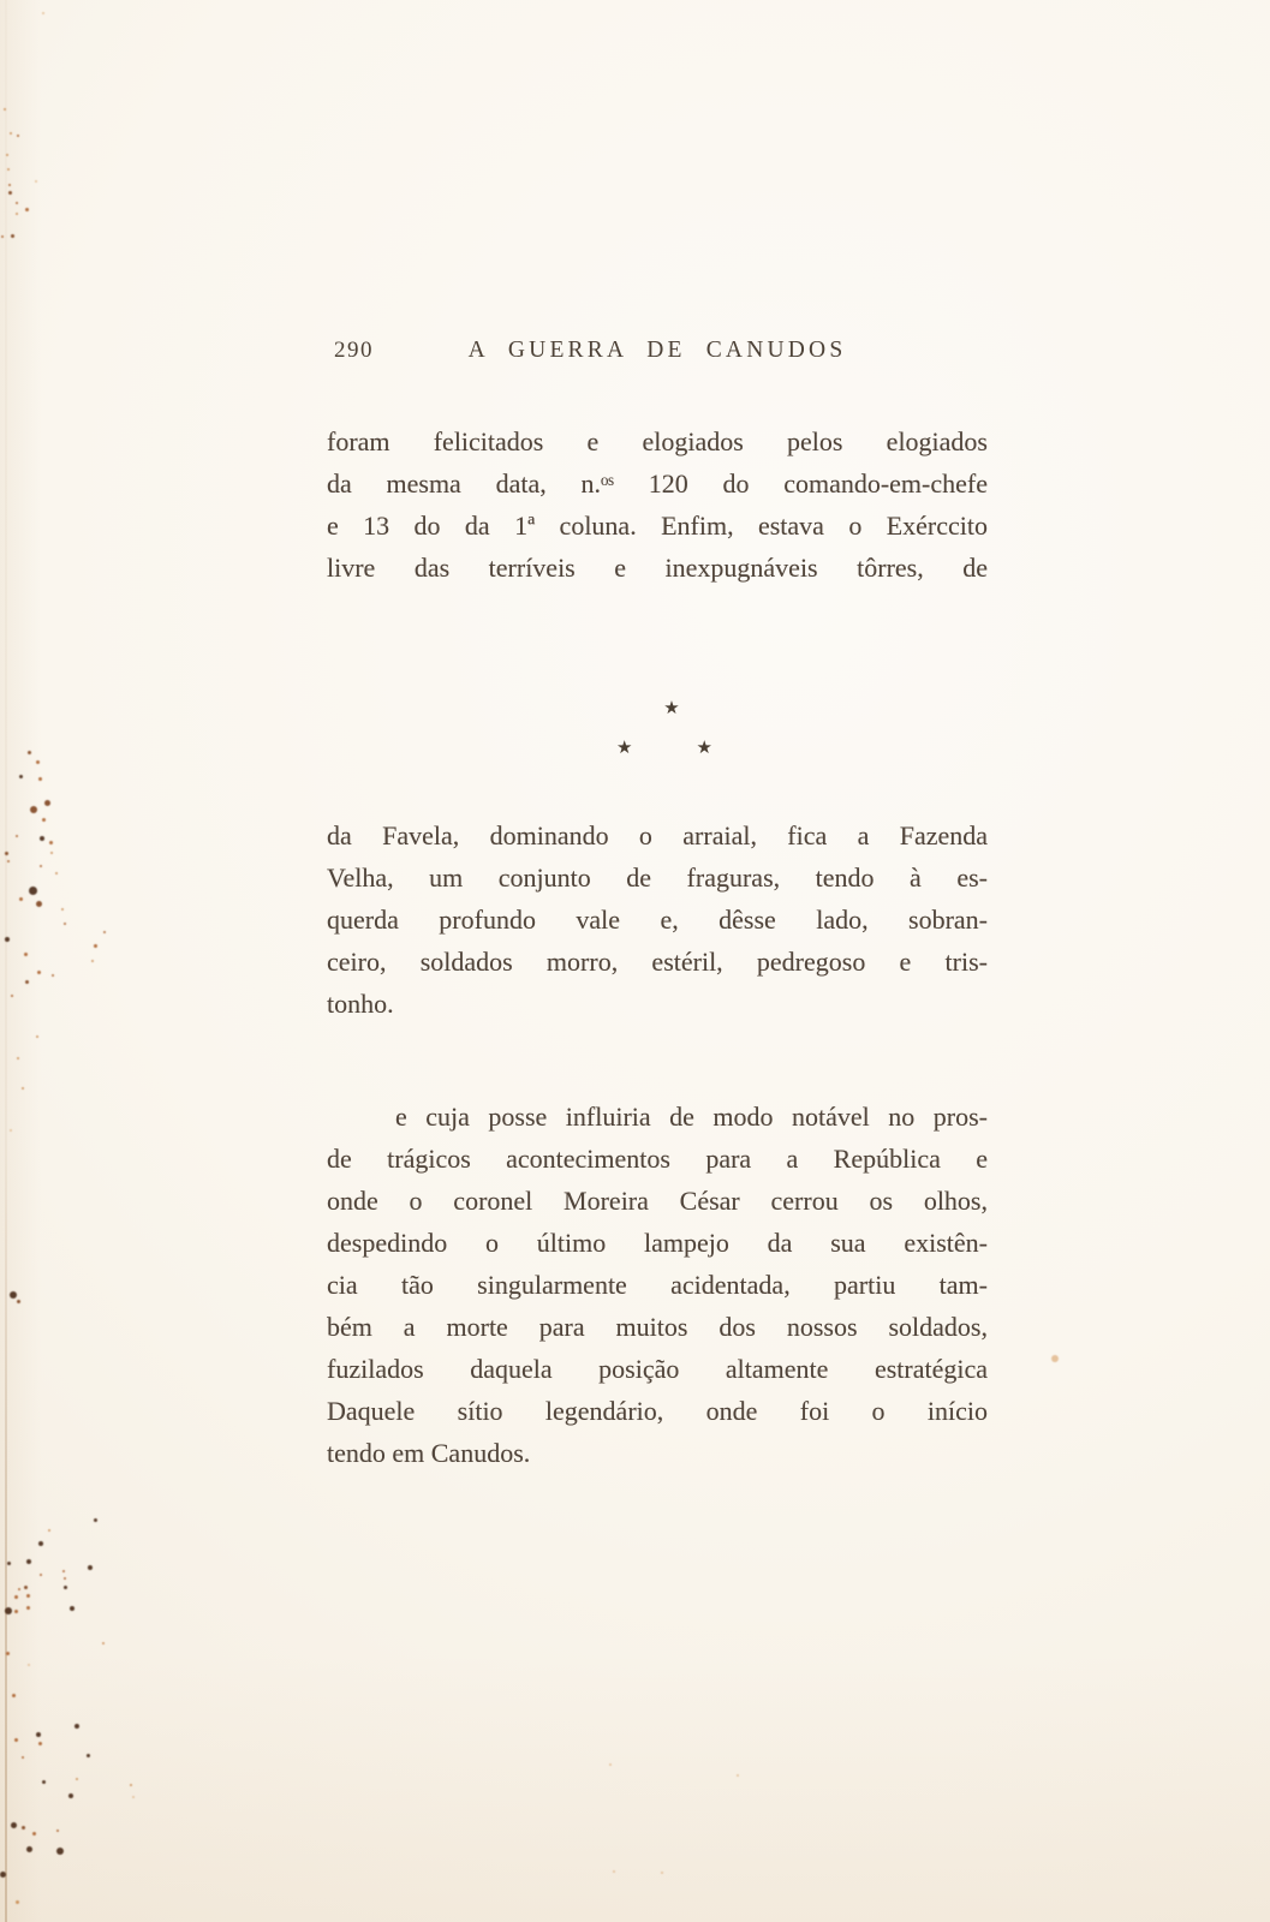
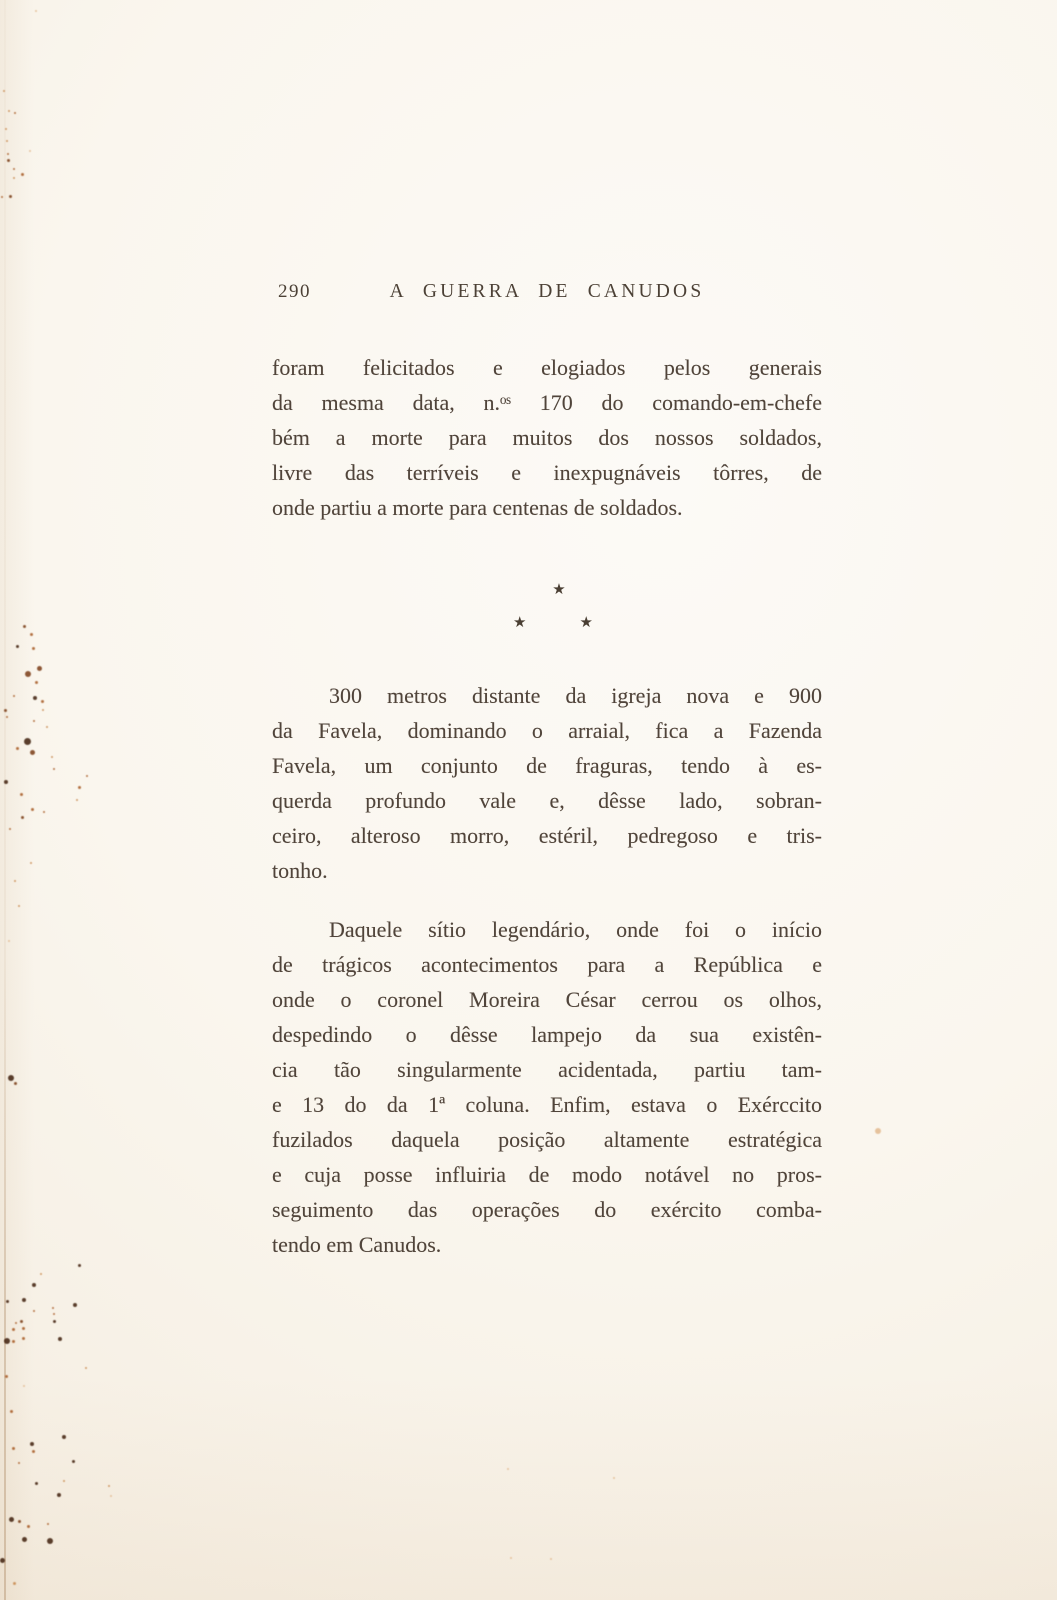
  290
  A GUERRA DE CANUDOS
- foram felicitados e elogiados pelos elogiados
+ foram felicitados e elogiados pelos generais
- da mesma data, n.ᵒˢ 120 do comando-em-chefe
+ da mesma data, n.ᵒˢ 170 do comando-em-chefe
- e 13 do da 1ª coluna. Enfim, estava o Exérccito
+ bém a morte para muitos dos nossos soldados,
  livre das terríveis e inexpugnáveis tôrres, de
+ onde partiu a morte para centenas de soldados.
  ★
  ★
  ★
+ 300 metros distante da igreja nova e 900
  da Favela, dominando o arraial, fica a Fazenda
- Velha, um conjunto de fraguras, tendo à es-
+ Favela, um conjunto de fraguras, tendo à es-
  querda profundo vale e, dêsse lado, sobran-
- ceiro, soldados morro, estéril, pedregoso e tris-
+ ceiro, alteroso morro, estéril, pedregoso e tris-
  tonho.
- e cuja posse influiria de modo notável no pros-
+ Daquele sítio legendário, onde foi o início
  de trágicos acontecimentos para a República e
  onde o coronel Moreira César cerrou os olhos,
- despedindo o último lampejo da sua existên-
+ despedindo o dêsse lampejo da sua existên-
  cia tão singularmente acidentada, partiu tam-
- bém a morte para muitos dos nossos soldados,
+ e 13 do da 1ª coluna. Enfim, estava o Exérccito
  fuzilados daquela posição altamente estratégica
- Daquele sítio legendário, onde foi o início
+ e cuja posse influiria de modo notável no pros-
+ seguimento das operações do exército comba-
  tendo em Canudos.
